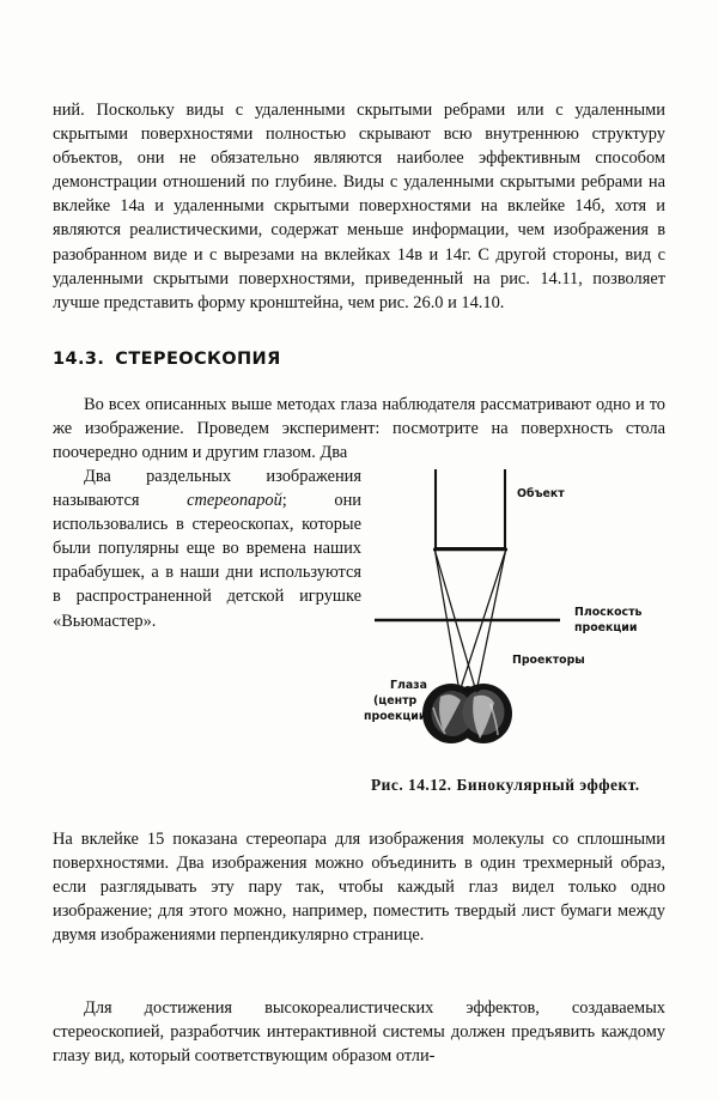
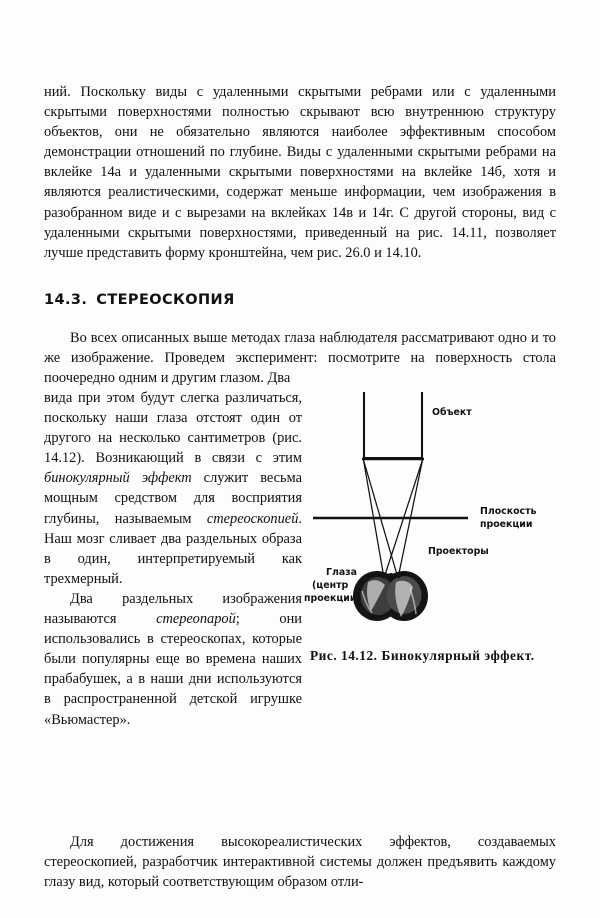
  ний. Поскольку виды с удаленными скрытыми ребрами или с удаленными скрытыми поверхностями полностью скрывают всю внутреннюю структуру объектов, они не обязательно являются наиболее эффективным способом демонстрации отношений по глубине. Виды с удаленными скрытыми ребрами на вклейке 14а и удаленными скрытыми поверхностями на вклейке 14б, хотя и являются реалистическими, содержат меньше информации, чем изображения в разобранном виде и с вырезами на вклейках 14в и 14г. С другой стороны, вид с удаленными скрытыми поверхностями, приведенный на рис. 14.11, позволяет лучше представить форму кронштейна, чем рис. 26.0 и 14.10.
  14.3. СТЕРЕОСКОПИЯ
  Во всех описанных выше методах глаза наблюдателя рассматривают одно и то же изображение. Проведем эксперимент: посмотрите на поверхность стола поочередно одним и другим глазом. Два
+ вида при этом будут слегка различаться, поскольку наши глаза отстоят один от другого на несколько сантиметров (рис. 14.12). Возникающий в связи с этим бинокулярный эффект служит весьма мощным средством для восприятия глубины, называемым стереоскопией. Наш мозг сливает два раздельных образа в один, интерпретируемый как трехмерный.
  Два раздельных изображения называются стереопарой; они использовались в стереоскопах, которые были популярны еще во времена наших прабабушек, а в наши дни используются в распространенной детской игрушке «Вьюмастер».
  Объект
  Плоскость
  проекции
  Проекторы
  Глаза
  (центр
  проекции)
  Рис. 14.12. Бинокулярный эффект.
- На вклейке 15 показана стереопара для изображения молекулы со сплошными поверхностями. Два изображения можно объединить в один трехмерный образ, если разглядывать эту пару так, чтобы каждый глаз видел только одно изображение; для этого можно, например, поместить твердый лист бумаги между двумя изображениями перпендикулярно странице.
  Для достижения высокореалистических эффектов, создаваемых стереоскопией, разработчик интерактивной системы должен предъявить каждому глазу вид, который соответствующим образом отли-
